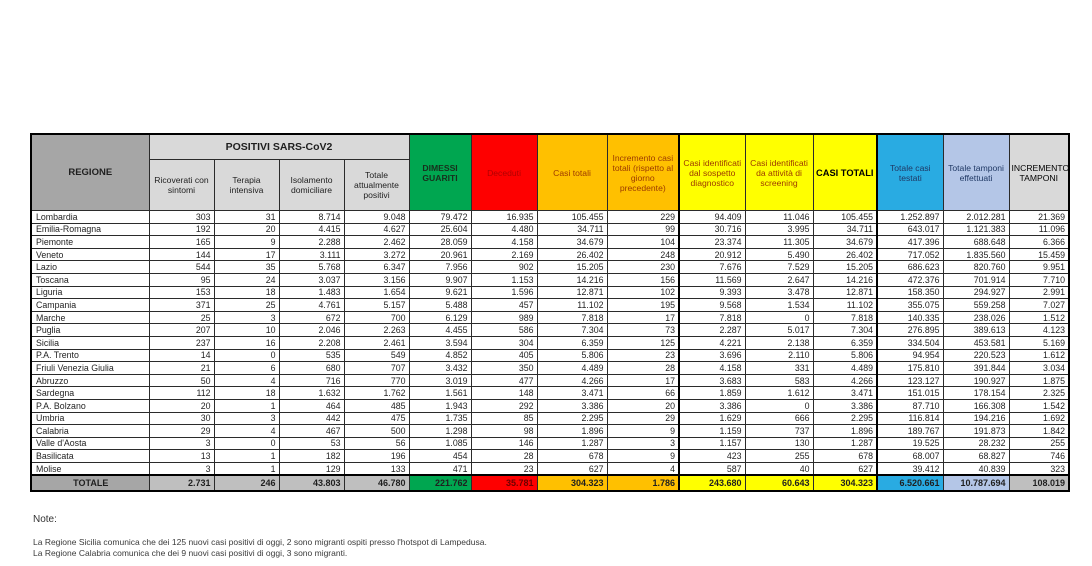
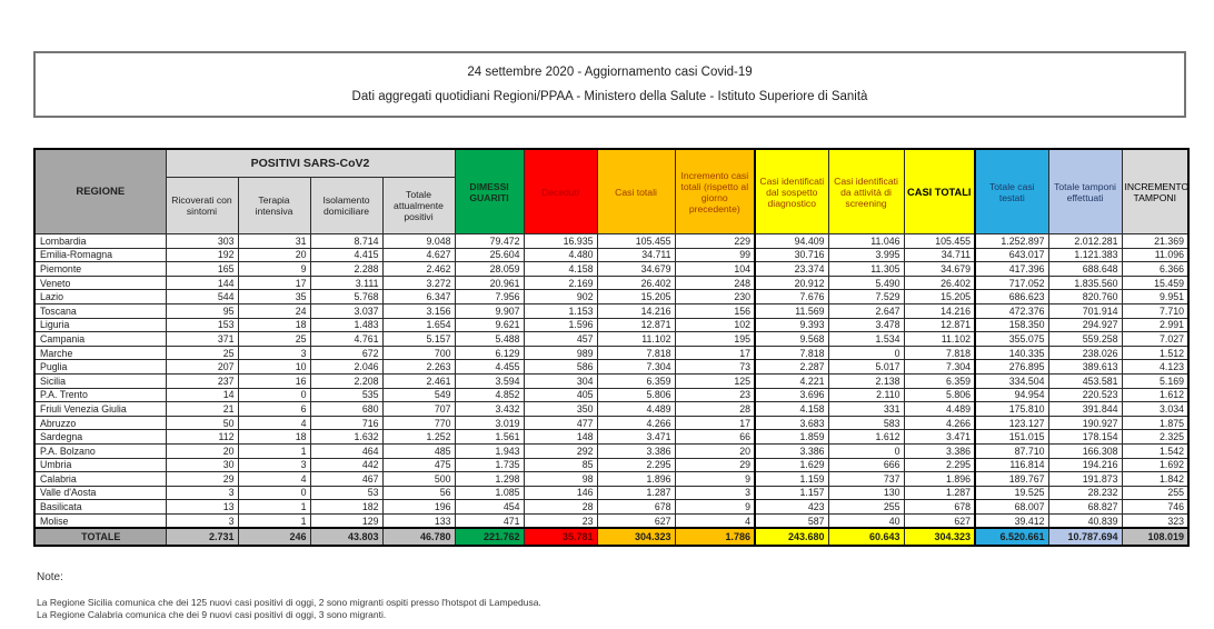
+ 24 settembre 2020 - Aggiornamento casi Covid-19
+ Dati aggregati quotidiani Regioni/PPAA - Ministero della Salute - Istituto Superiore di Sanità
  REGIONE	POSITIVI SARS-CoV2	DIMESSI GUARITI	Deceduti	Casi totali	Incremento casi totali (rispetto al giorno precedente)	Casi identificati dal sospetto diagnostico	Casi identificati da attività di screening	CASI TOTALI	Totale casi testati	Totale tamponi effettuati	INCREMENTO TAMPONI
  Ricoverati con sintomi	Terapia intensiva	Isolamento domiciliare	Totale attualmente positivi
  Lombardia	303	31	8.714	9.048	79.472	16.935	105.455	229	94.409	11.046	105.455	1.252.897	2.012.281	21.369
  Emilia-Romagna	192	20	4.415	4.627	25.604	4.480	34.711	99	30.716	3.995	34.711	643.017	1.121.383	11.096
  Piemonte	165	9	2.288	2.462	28.059	4.158	34.679	104	23.374	11.305	34.679	417.396	688.648	6.366
  Veneto	144	17	3.111	3.272	20.961	2.169	26.402	248	20.912	5.490	26.402	717.052	1.835.560	15.459
  Lazio	544	35	5.768	6.347	7.956	902	15.205	230	7.676	7.529	15.205	686.623	820.760	9.951
  Toscana	95	24	3.037	3.156	9.907	1.153	14.216	156	11.569	2.647	14.216	472.376	701.914	7.710
  Liguria	153	18	1.483	1.654	9.621	1.596	12.871	102	9.393	3.478	12.871	158.350	294.927	2.991
  Campania	371	25	4.761	5.157	5.488	457	11.102	195	9.568	1.534	11.102	355.075	559.258	7.027
  Marche	25	3	672	700	6.129	989	7.818	17	7.818	0	7.818	140.335	238.026	1.512
  Puglia	207	10	2.046	2.263	4.455	586	7.304	73	2.287	5.017	7.304	276.895	389.613	4.123
  Sicilia	237	16	2.208	2.461	3.594	304	6.359	125	4.221	2.138	6.359	334.504	453.581	5.169
  P.A. Trento	14	0	535	549	4.852	405	5.806	23	3.696	2.110	5.806	94.954	220.523	1.612
  Friuli Venezia Giulia	21	6	680	707	3.432	350	4.489	28	4.158	331	4.489	175.810	391.844	3.034
  Abruzzo	50	4	716	770	3.019	477	4.266	17	3.683	583	4.266	123.127	190.927	1.875
- Sardegna	112	18	1.632	1.762	1.561	148	3.471	66	1.859	1.612	3.471	151.015	178.154	2.325
+ Sardegna	112	18	1.632	1.252	1.561	148	3.471	66	1.859	1.612	3.471	151.015	178.154	2.325
  P.A. Bolzano	20	1	464	485	1.943	292	3.386	20	3.386	0	3.386	87.710	166.308	1.542
  Umbria	30	3	442	475	1.735	85	2.295	29	1.629	666	2.295	116.814	194.216	1.692
  Calabria	29	4	467	500	1.298	98	1.896	9	1.159	737	1.896	189.767	191.873	1.842
  Valle d'Aosta	3	0	53	56	1.085	146	1.287	3	1.157	130	1.287	19.525	28.232	255
  Basilicata	13	1	182	196	454	28	678	9	423	255	678	68.007	68.827	746
  Molise	3	1	129	133	471	23	627	4	587	40	627	39.412	40.839	323
  TOTALE	2.731	246	43.803	46.780	221.762	35.781	304.323	1.786	243.680	60.643	304.323	6.520.661	10.787.694	108.019
  Note:
  La Regione Sicilia comunica che dei 125 nuovi casi positivi di oggi, 2 sono migranti ospiti presso l'hotspot di Lampedusa.
  La Regione Calabria comunica che dei 9 nuovi casi positivi di oggi, 3 sono migranti.
